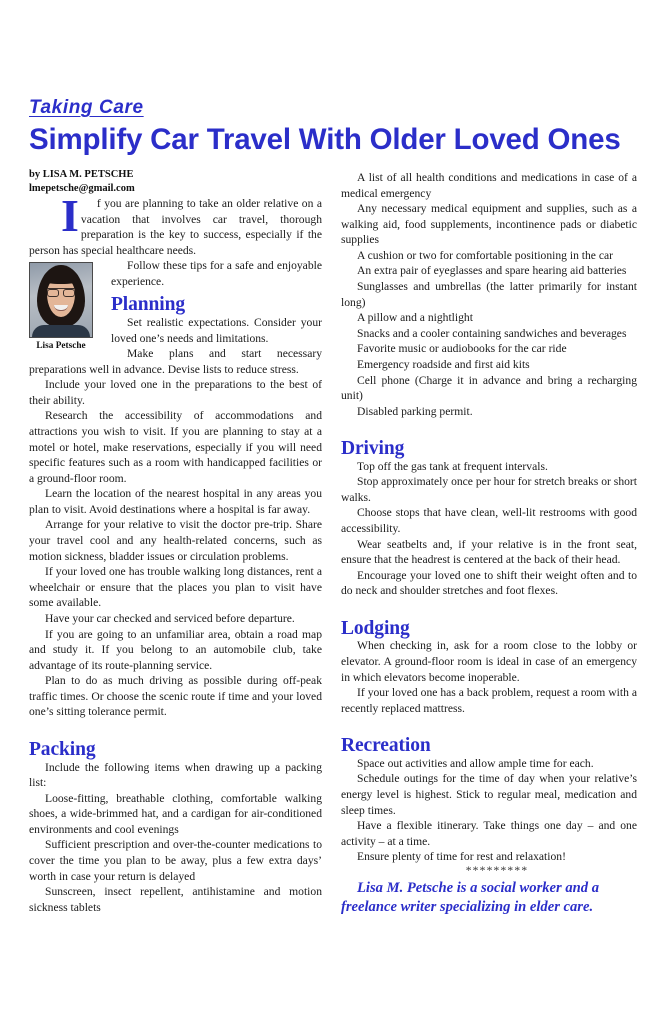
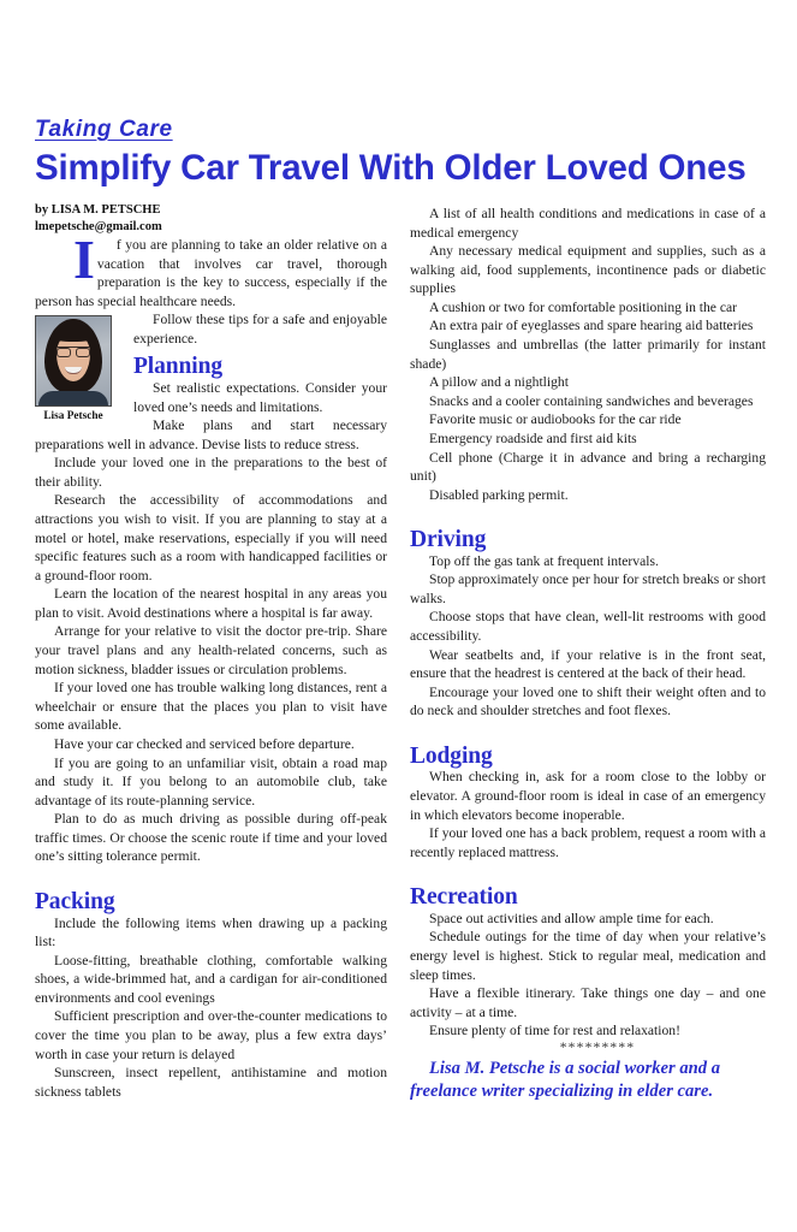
  Taking Care
  Simplify Car Travel With Older Loved Ones
  by LISA M. PETSCHE
  lmepetsche@gmail.com
  I
  f you are planning to take an older relative on a vacation that involves car travel, thorough preparation is the key to success, especially if the person has special healthcare needs.
  Lisa Petsche
  Follow these tips for a safe and enjoyable experience.
  Planning
  Set realistic expectations. Consider your loved one’s needs and limitations.
  Make plans and start necessary preparations well in advance. Devise lists to reduce stress.
  Include your loved one in the preparations to the best of their ability.
  Research the accessibility of accommodations and attractions you wish to visit. If you are planning to stay at a motel or hotel, make reservations, especially if you will need specific features such as a room with handicapped facilities or a ground-floor room.
  Learn the location of the nearest hospital in any areas you plan to visit. Avoid destinations where a hospital is far away.
- Arrange for your relative to visit the doctor pre-trip. Share your travel cool and any health-related concerns, such as motion sickness, bladder issues or circulation problems.
+ Arrange for your relative to visit the doctor pre-trip. Share your travel plans and any health-related concerns, such as motion sickness, bladder issues or circulation problems.
  If your loved one has trouble walking long distances, rent a wheelchair or ensure that the places you plan to visit have some available.
  Have your car checked and serviced before departure.
- If you are going to an unfamiliar area, obtain a road map and study it. If you belong to an automobile club, take advantage of its route-planning service.
+ If you are going to an unfamiliar visit, obtain a road map and study it. If you belong to an automobile club, take advantage of its route-planning service.
  Plan to do as much driving as possible during off-peak traffic times. Or choose the scenic route if time and your loved one’s sitting tolerance permit.
  Packing
  Include the following items when drawing up a packing list:
  Loose-fitting, breathable clothing, comfortable walking shoes, a wide-brimmed hat, and a cardigan for air-conditioned environments and cool evenings
  Sufficient prescription and over-the-counter medications to cover the time you plan to be away, plus a few extra days’ worth in case your return is delayed
  Sunscreen, insect repellent, antihistamine and motion sickness tablets
  A list of all health conditions and medications in case of a medical emergency
  Any necessary medical equipment and supplies, such as a walking aid, food supplements, incontinence pads or diabetic supplies
  A cushion or two for comfortable positioning in the car
  An extra pair of eyeglasses and spare hearing aid batteries
- Sunglasses and umbrellas (the latter primarily for instant long)
+ Sunglasses and umbrellas (the latter primarily for instant shade)
  A pillow and a nightlight
  Snacks and a cooler containing sandwiches and beverages
  Favorite music or audiobooks for the car ride
  Emergency roadside and first aid kits
  Cell phone (Charge it in advance and bring a recharging unit)
  Disabled parking permit.
  Driving
  Top off the gas tank at frequent intervals.
  Stop approximately once per hour for stretch breaks or short walks.
  Choose stops that have clean, well-lit restrooms with good accessibility.
  Wear seatbelts and, if your relative is in the front seat, ensure that the headrest is centered at the back of their head.
  Encourage your loved one to shift their weight often and to do neck and shoulder stretches and foot flexes.
  Lodging
  When checking in, ask for a room close to the lobby or elevator. A ground-floor room is ideal in case of an emergency in which elevators become inoperable.
  If your loved one has a back problem, request a room with a recently replaced mattress.
  Recreation
  Space out activities and allow ample time for each.
  Schedule outings for the time of day when your relative’s energy level is highest. Stick to regular meal, medication and sleep times.
  Have a flexible itinerary. Take things one day – and one activity – at a time.
  Ensure plenty of time for rest and relaxation!
  *********
  Lisa M. Petsche is a social worker and a freelance writer specializing in elder care.
